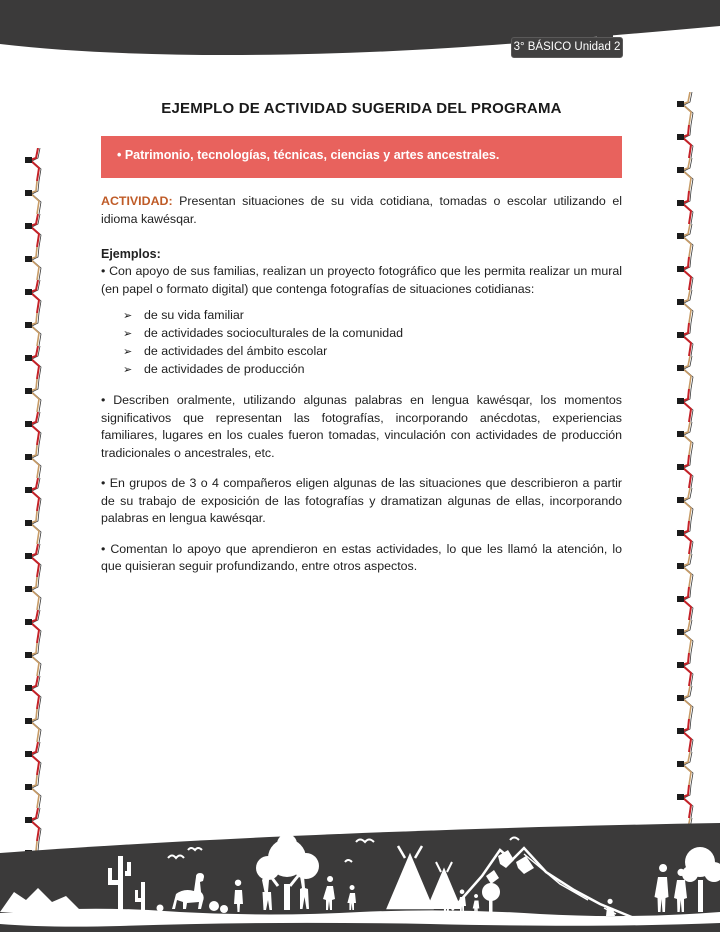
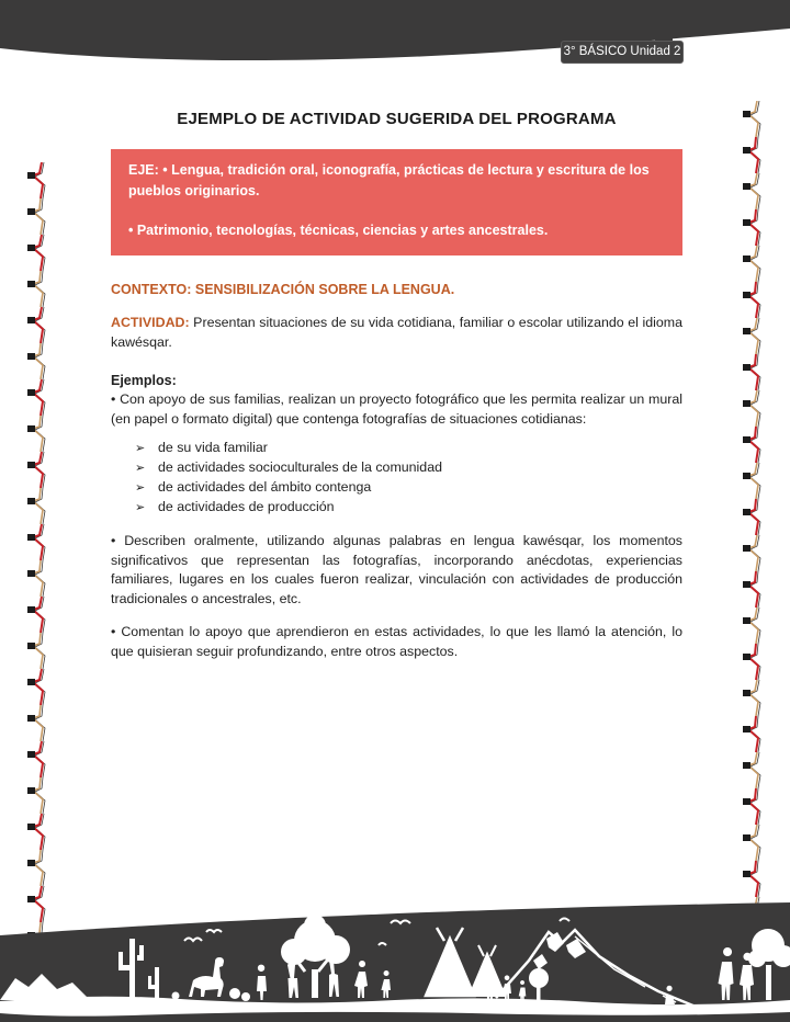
  3° BÁSICO Unidad 2
  EJEMPLO DE ACTIVIDAD SUGERIDA DEL PROGRAMA
+ EJE: • Lengua, tradición oral, iconografía, prácticas de lectura y escritura de los pueblos originarios.
  • Patrimonio, tecnologías, técnicas, ciencias y artes ancestrales.
+ CONTEXTO: SENSIBILIZACIÓN SOBRE LA LENGUA.
- ACTIVIDAD: Presentan situaciones de su vida cotidiana, tomadas o escolar utilizando el idioma kawésqar.
+ ACTIVIDAD: Presentan situaciones de su vida cotidiana, familiar o escolar utilizando el idioma kawésqar.
  Ejemplos:
  • Con apoyo de sus familias, realizan un proyecto fotográfico que les permita realizar un mural (en papel o formato digital) que contenga fotografías de situaciones cotidianas:
  ➢
  de su vida familiar
  ➢
  de actividades socioculturales de la comunidad
  ➢
- de actividades del ámbito escolar
+ de actividades del ámbito contenga
  ➢
  de actividades de producción
- • Describen oralmente, utilizando algunas palabras en lengua kawésqar, los momentos significativos que representan las fotografías, incorporando anécdotas, experiencias familiares, lugares en los cuales fueron tomadas, vinculación con actividades de producción tradicionales o ancestrales, etc.
+ • Describen oralmente, utilizando algunas palabras en lengua kawésqar, los momentos significativos que representan las fotografías, incorporando anécdotas, experiencias familiares, lugares en los cuales fueron realizar, vinculación con actividades de producción tradicionales o ancestrales, etc.
- • En grupos de 3 o 4 compañeros eligen algunas de las situaciones que describieron a partir de su trabajo de exposición de las fotografías y dramatizan algunas de ellas, incorporando palabras en lengua kawésqar.
  • Comentan lo apoyo que aprendieron en estas actividades, lo que les llamó la atención, lo que quisieran seguir profundizando, entre otros aspectos.
